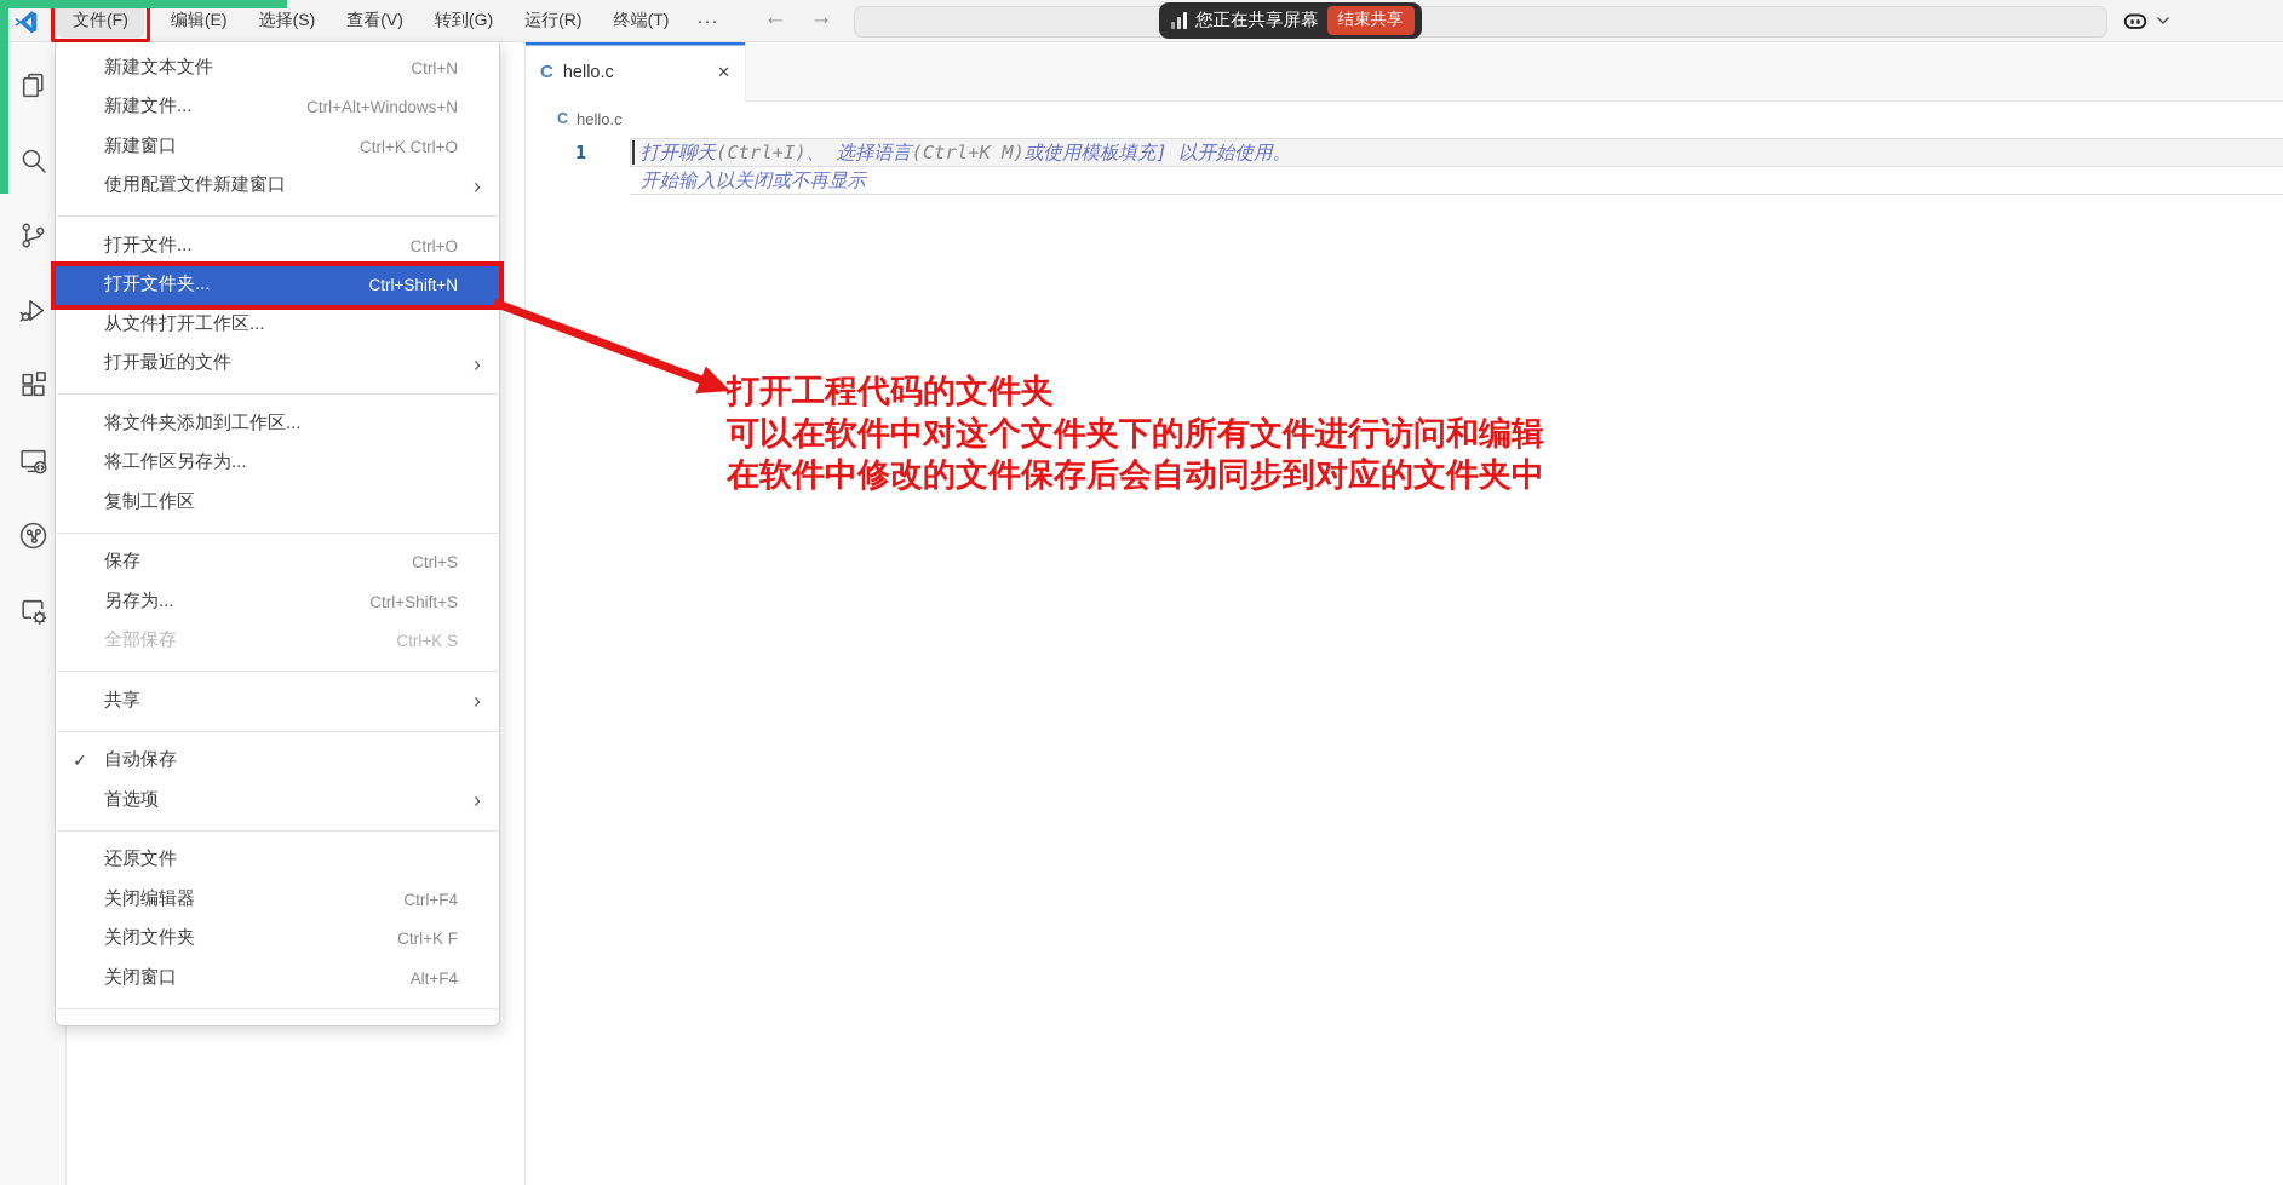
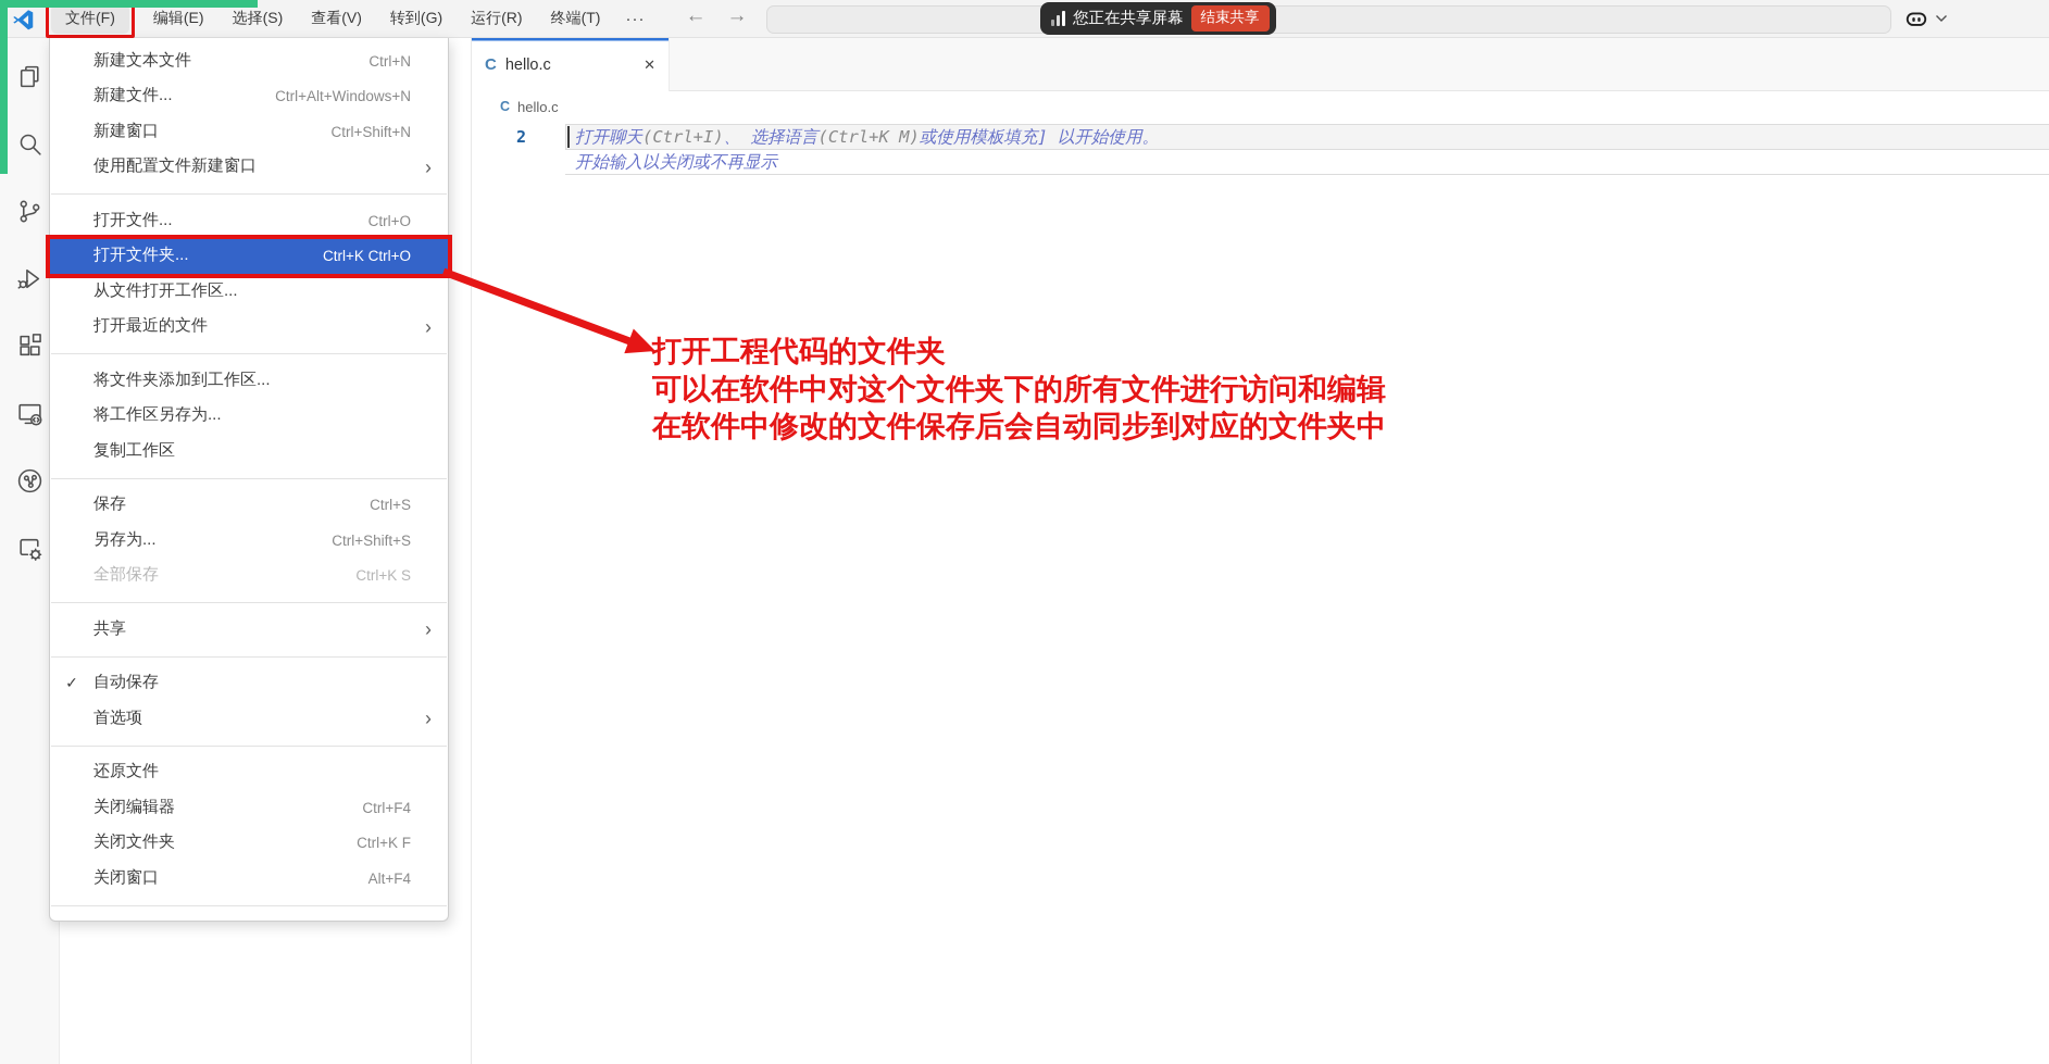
  文件(F)
  编辑(E)
  选择(S)
  查看(V)
  转到(G)
  运行(R)
  终端(T)
  ···
  ←
  →
  您正在共享屏幕
  结束共享
  C
  hello.c
  ✕
  C
  hello.c
- 1
+ 2
  打开聊天(Ctrl+I)、 选择语言(Ctrl+K M)或使用模板填充] 以开始使用。
  开始输入以关闭或不再显示
  新建文本文件
  Ctrl+N
  新建文件...
  Ctrl+Alt+Windows+N
  新建窗口
- Ctrl+K Ctrl+O
+ Ctrl+Shift+N
  使用配置文件新建窗口
  ›
  打开文件...
  Ctrl+O
  打开文件夹...
- Ctrl+Shift+N
+ Ctrl+K Ctrl+O
  从文件打开工作区...
  打开最近的文件
  ›
  将文件夹添加到工作区...
  将工作区另存为...
  复制工作区
  保存
  Ctrl+S
  另存为...
  Ctrl+Shift+S
  全部保存
  Ctrl+K S
  共享
  ›
  ✓
  自动保存
  首选项
  ›
  还原文件
  关闭编辑器
  Ctrl+F4
  关闭文件夹
  Ctrl+K F
  关闭窗口
  Alt+F4
  打开工程代码的文件夹
  可以在软件中对这个文件夹下的所有文件进行访问和编辑
  在软件中修改的文件保存后会自动同步到对应的文件夹中
